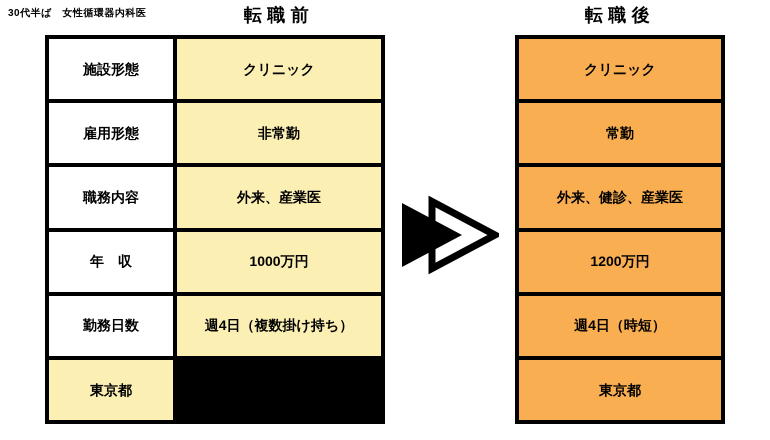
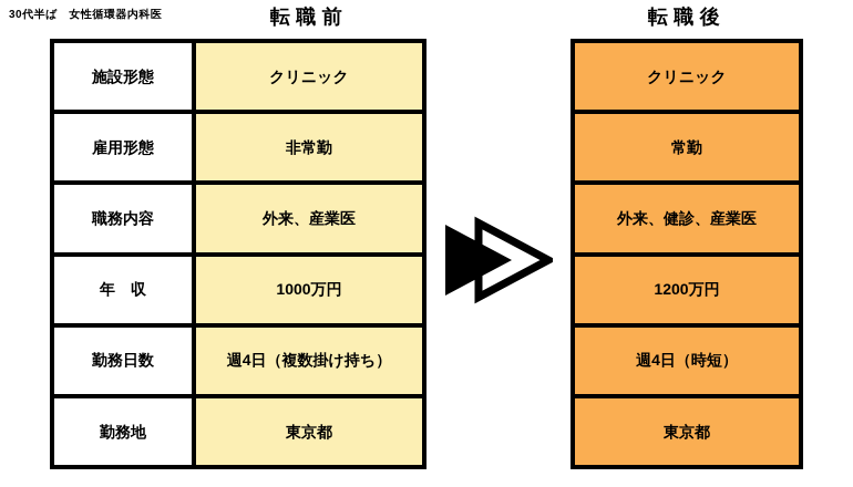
  30代半ば 女性循環器内科医
  転職前
  転職後
  施設形態
  クリニック
  雇用形態
  非常勤
  職務内容
  外来、産業医
  年 収
  1000万円
  勤務日数
  週4日（複数掛け持ち）
+ 勤務地
  東京都
  クリニック
  常勤
  外来、健診、産業医
  1200万円
  週4日（時短）
  東京都
